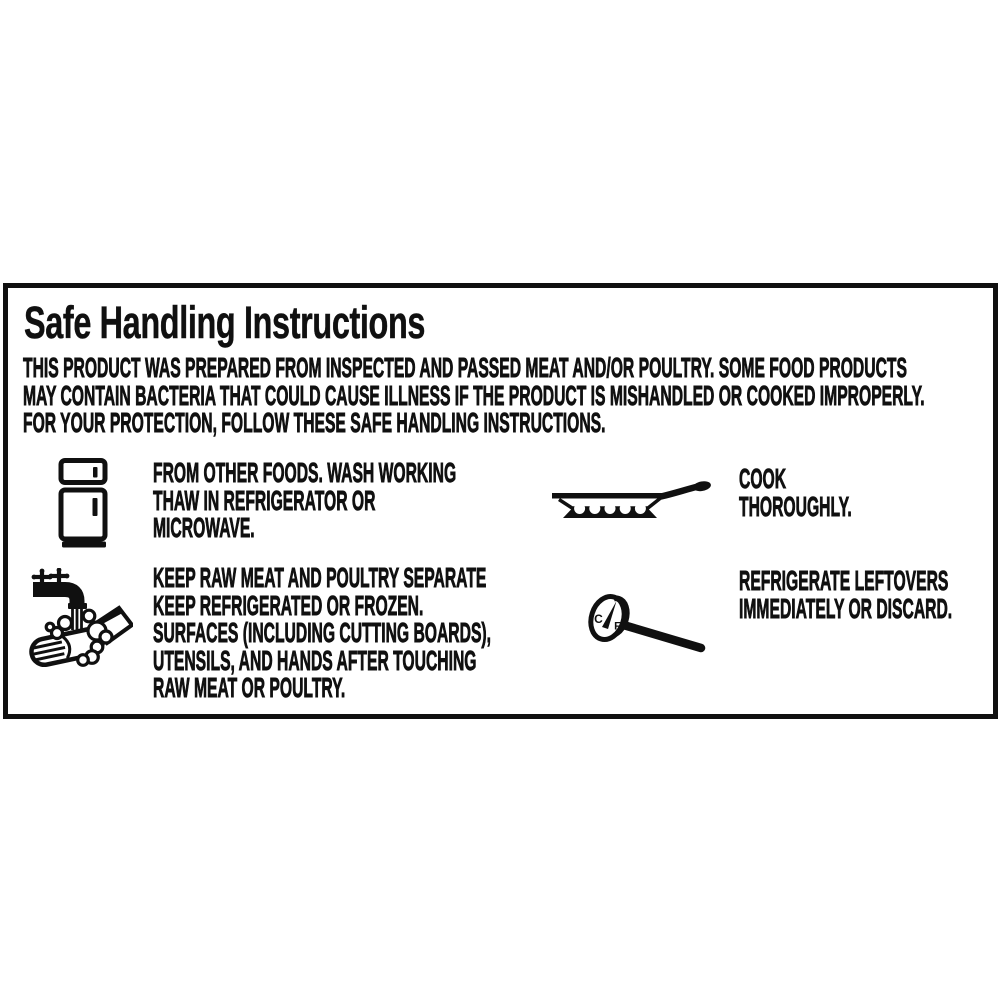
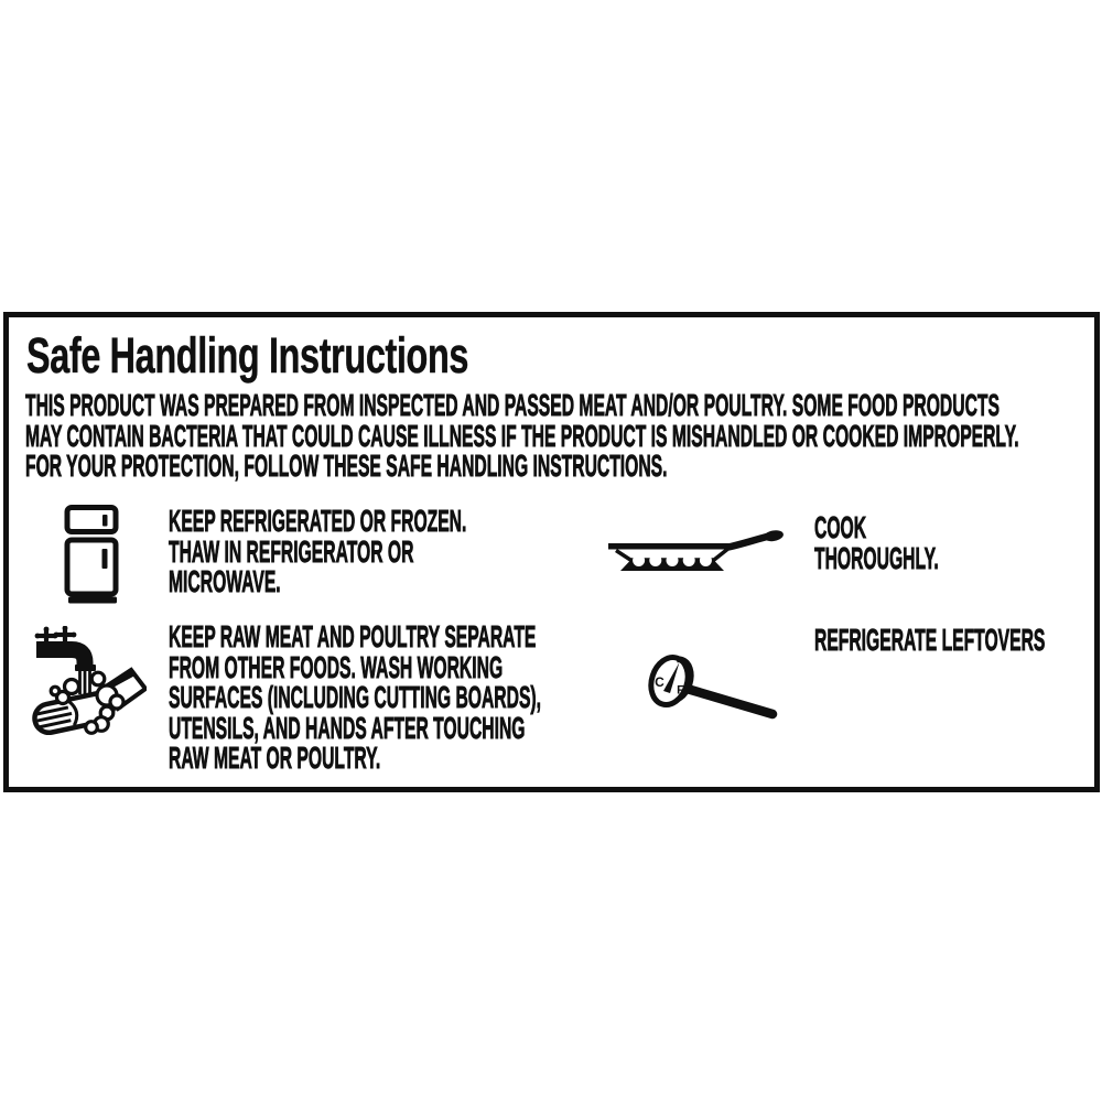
  Safe Handling Instructions
  THIS PRODUCT WAS PREPARED FROM INSPECTED AND PASSED MEAT AND/OR POULTRY. SOME FOOD PRODUCTS
  MAY CONTAIN BACTERIA THAT COULD CAUSE ILLNESS IF THE PRODUCT IS MISHANDLED OR COOKED IMPROPERLY.
  FOR YOUR PROTECTION, FOLLOW THESE SAFE HANDLING INSTRUCTIONS.
- FROM OTHER FOODS. WASH WORKING
+ KEEP REFRIGERATED OR FROZEN.
  THAW IN REFRIGERATOR OR
  MICROWAVE.
  KEEP RAW MEAT AND POULTRY SEPARATE
- KEEP REFRIGERATED OR FROZEN.
+ FROM OTHER FOODS. WASH WORKING
  SURFACES (INCLUDING CUTTING BOARDS),
  UTENSILS, AND HANDS AFTER TOUCHING
  RAW MEAT OR POULTRY.
  COOK
  THOROUGHLY.
  C
  F
  REFRIGERATE LEFTOVERS
- IMMEDIATELY OR DISCARD.
